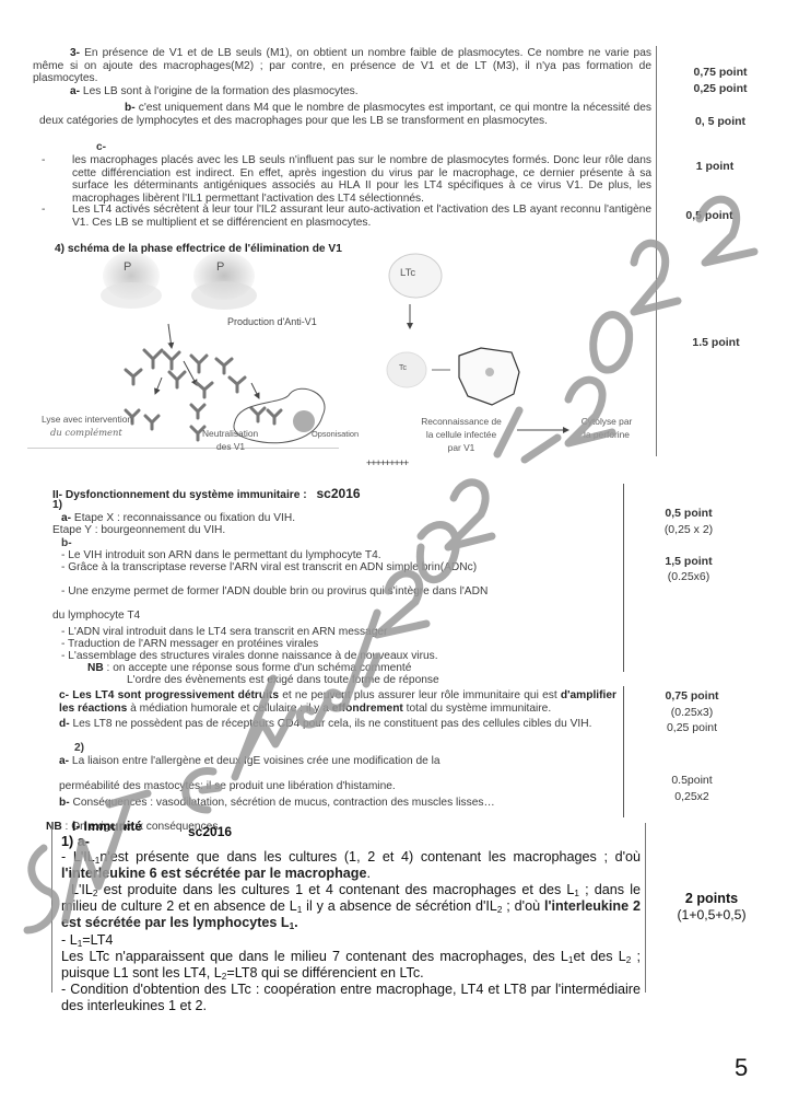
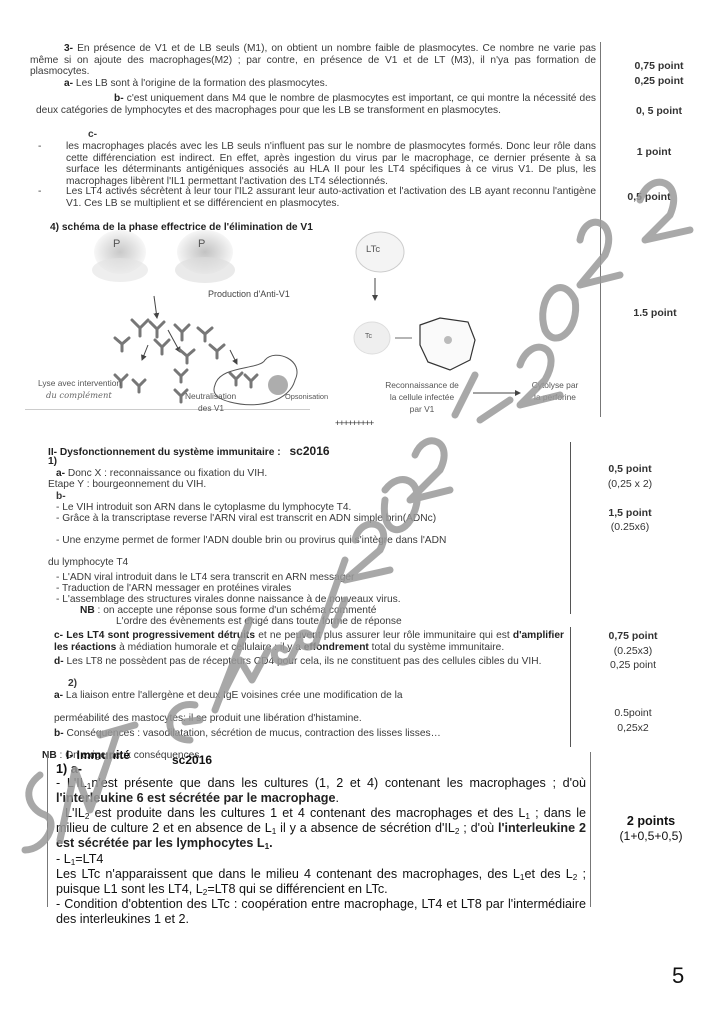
  3- En présence de V1 et de LB seuls (M1), on obtient un nombre faible de plasmocytes. Ce nombre ne varie pas même si on ajoute des macrophages(M2) ; par contre, en présence de V1 et de LT (M3), il n'ya pas formation de plasmocytes.
  0,75 point
  a- Les LB sont à l'origine de la formation des plasmocytes.
  0,25 point
  b- c'est uniquement dans M4 que le nombre de plasmocytes est important, ce qui montre la nécessité des deux catégories de lymphocytes et des macrophages pour que les LB se transforment en plasmocytes.
  0, 5 point
  c-
  -
  les macrophages placés avec les LB seuls n'influent pas sur le nombre de plasmocytes formés. Donc leur rôle dans cette différenciation est indirect. En effet, après ingestion du virus par le macrophage, ce dernier présente à sa surface les déterminants antigéniques associés au HLA II pour les LT4 spécifiques à ce virus V1. De plus, les macrophages libèrent l'IL1 permettant l'activation des LT4 sélectionnés.
  1 point
  -
  Les LT4 activés sécrètent à leur tour l'IL2 assurant leur auto-activation et l'activation des LB ayant reconnu l'antigène V1. Ces LB se multiplient et se différencient en plasmocytes.
  0,5 point
  4) schéma de la phase effectrice de l'élimination de V1
  1.5 point
  P
  P
  LTc
  Production d'Anti-V1
  Lyse avec intervention
  du complément
  Neutralisation
  des V1
  Opsonisation
  Reconnaissance de
  la cellule infectée
  par V1
  Cytolyse par
  la perforine
  +++++++++
  II- Dysfonctionnement du système immunitaire : sc2016
  1)
- a- Etape X : reconnaissance ou fixation du VIH.
+ a- Donc X : reconnaissance ou fixation du VIH.
  Etape Y : bourgeonnement du VIH.
  0,5 point
  (0,25 x 2)
  b-
- - Le VIH introduit son ARN dans le permettant du lymphocyte T4.
+ - Le VIH introduit son ARN dans le cytoplasme du lymphocyte T4.
  - Grâce à la transcriptase reverse l'ARN viral est transcrit en ADN simple brin(ADNc)
  - Une enzyme permet de former l'ADN double brin ou provirus qui s'intègre dans l'ADN
  du lymphocyte T4
  - L'ADN viral introduit dans le LT4 sera transcrit en ARN messager
  - Traduction de l'ARN messager en protéines virales
  - L'assemblage des structures virales donne naissance à de nouveaux virus.
  NB : on accepte une réponse sous forme d'un schéma commenté
  L'ordre des évènements est exigé dans toute forme de réponse
  1,5 point
  (0.25x6)
  c- Les LT4 sont progressivement détruits et ne peuvent plus assurer leur rôle immunitaire qui est d'amplifier les réactions à médiation humorale et cellulaire : il y a effondrement total du système immunitaire.
  0,75 point
  (0.25x3)
  d- Les LT8 ne possèdent pas de récepteurs CD4 pour cela, ils ne constituent pas des cellules cibles du VIH.
  0,25 point
  2)
  a- La liaison entre l'allergène et deux IgE voisines crée une modification de la
  perméabilité des mastocytes: il se produit une libération d'histamine.
  0.5point
- b- Conséquences : vasodilatation, sécrétion de mucus, contraction des muscles lisses…
+ b- Conséquences : vasodilatation, sécrétion de mucus, contraction des lisses lisses…
  0,25x2
  NB : On exige deux conséquences
  I- Immunité
  sc2016
  1) a-
  - L'IL1n'est présente que dans les cultures (1, 2 et 4) contenant les macrophages ; d'où l'interleukine 6 est sécrétée par le macrophage.
  L'IL2 est produite dans les cultures 1 et 4 contenant des macrophages et des L1 ; dans le milieu de culture 2 et en absence de L1 il y a absence de sécrétion d'IL2 ; d'où l'interleukine 2 est sécrétée par les lymphocytes L1.
  - L1=LT4
- Les LTc n'apparaissent que dans le milieu 7 contenant des macrophages, des L1et des L2 ; puisque L1 sont les LT4, L2=LT8 qui se différencient en LTc.
+ Les LTc n'apparaissent que dans le milieu 4 contenant des macrophages, des L1et des L2 ; puisque L1 sont les LT4, L2=LT8 qui se différencient en LTc.
  - Condition d'obtention des LTc : coopération entre macrophage, LT4 et LT8 par l'intermédiaire des interleukines 1 et 2.
  2 points
  (1+0,5+0,5)
  5
